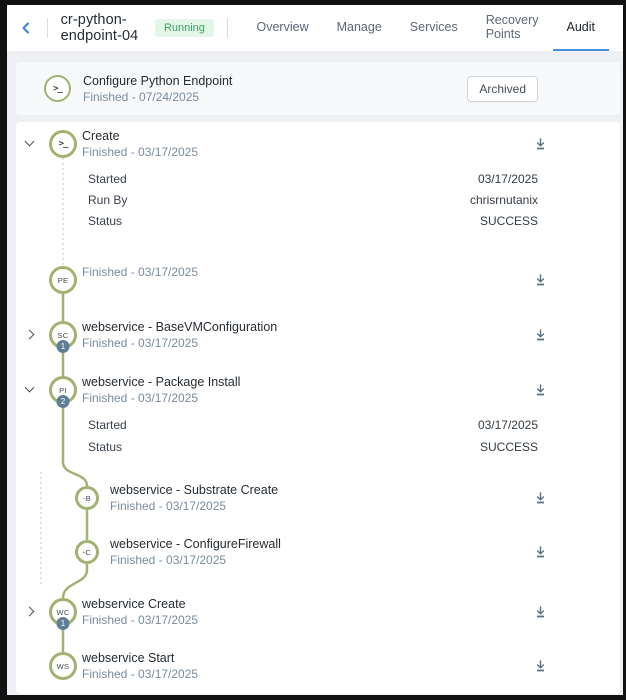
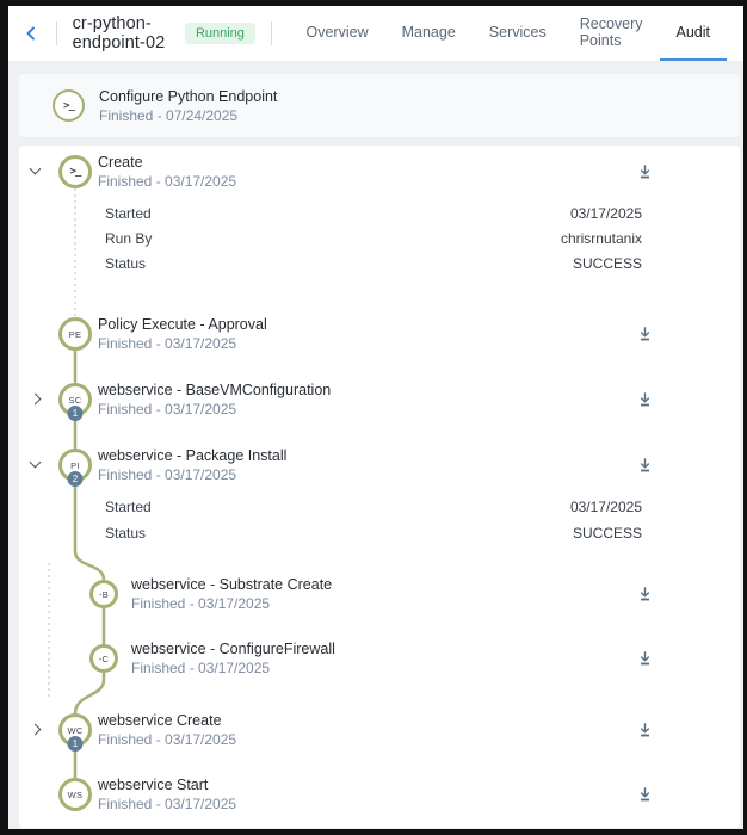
- cr-python-endpoint-04
+ cr-python-endpoint-02
  Running
  Overview
  Manage
  Services
  Recovery Points
  Audit
  >_
  Configure Python Endpoint
  Finished - 07/24/2025
- Archived
  >_
  Create
  Finished - 03/17/2025
  Started
  03/17/2025
  Run By
  chrisrnutanix
  Status
  SUCCESS
  PE
+ Policy Execute - Approval
  Finished - 03/17/2025
  SC
  1
  webservice - BaseVMConfiguration
  Finished - 03/17/2025
  PI
  2
  webservice - Package Install
  Finished - 03/17/2025
  Started
  03/17/2025
  Status
  SUCCESS
  -B
  webservice - Substrate Create
  Finished - 03/17/2025
  -C
  webservice - ConfigureFirewall
  Finished - 03/17/2025
  WC
  1
  webservice Create
  Finished - 03/17/2025
  WS
  webservice Start
  Finished - 03/17/2025
